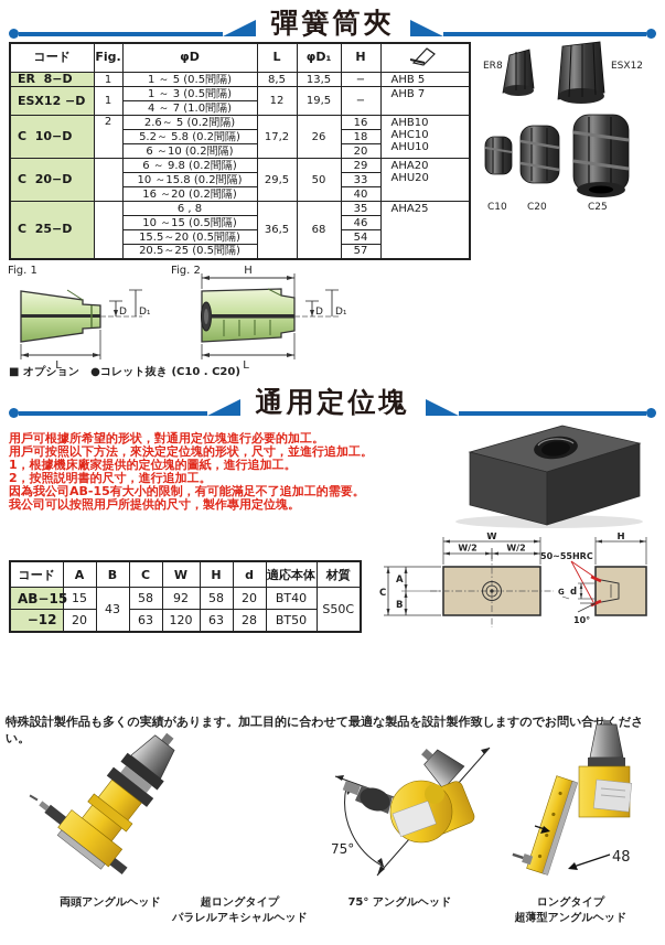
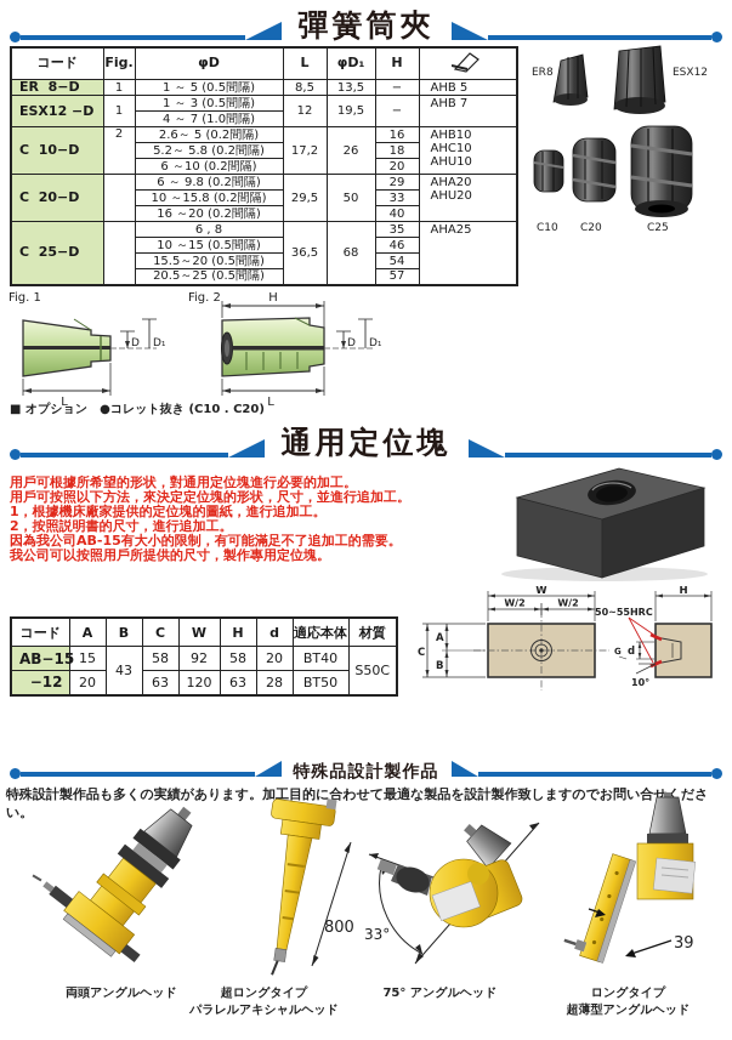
  彈簧筒夾
  コード	Fig.	φD	L	φD₁	H
  ER 8−D	1	1 ～ 5 (0.5間隔)	8,5	13,5	−	AHB 5
  ESX12 −D	1	1 ～ 3 (0.5間隔)	12	19,5	−	AHB 7
  4 ～ 7 (1.0間隔)
  C 10−D	2	2.6～ 5 (0.2間隔)	17,2	26	16	AHB10 AHC10 AHU10
  5.2～ 5.8 (0.2間隔)	18
  6 ～10 (0.2間隔)	20
  C 20−D		6 ～ 9.8 (0.2間隔)	29,5	50	29	AHA20 AHU20
  10 ～15.8 (0.2間隔)	33
  16 ～20 (0.2間隔)	40
  C 25−D		6 , 8	36,5	68	35	AHA25
  10 ～15 (0.5間隔)	46
  15.5～20 (0.5間隔)	54
  20.5～25 (0.5間隔)	57
  Fig. 1
  L
  D
  D₁
  Fig. 2
  H
  L
  D
  D₁
  ■ オプション ●コレット抜き (C10 . C20)
  ER8
  ESX12
  C10
  C20
  C25
  通用定位塊
  用戶可根據所希望的形状，對通用定位塊進行必要的加工。
  用戶可按照以下方法，來決定定位塊的形状，尺寸，並進行追加工。
  1，根據機床廠家提供的定位塊的圖紙，進行追加工。
  2，按照説明書的尺寸，進行追加工。
  因為我公司AB-15有大小的限制，有可能滿足不了追加工的需要。
  我公司可以按照用戶所提供的尺寸，製作專用定位塊。
  W
  W/2
  W/2
  C
  A
  B
  H
  50~55HRC
  d
  10°
  G
  コード	A	B	C	W	H	d	適応本体	材質
  AB−15	15	43	58	92	58	20	BT40	S50C
  −12	20	63	120	63	28	BT50
+ 特殊品設計製作品
  特殊設計製作品も多くの実績があります。加工目的に合わせて最適な製品を設計製作致しますのでお問い合せください。
+ 800
- 75°
+ 33°
- 48
+ 39
  両頭アングルヘッド
  超ロングタイプ
  パラレルアキシャルヘッド
  75° アングルヘッド
  ロングタイプ
  超薄型アングルヘッド
